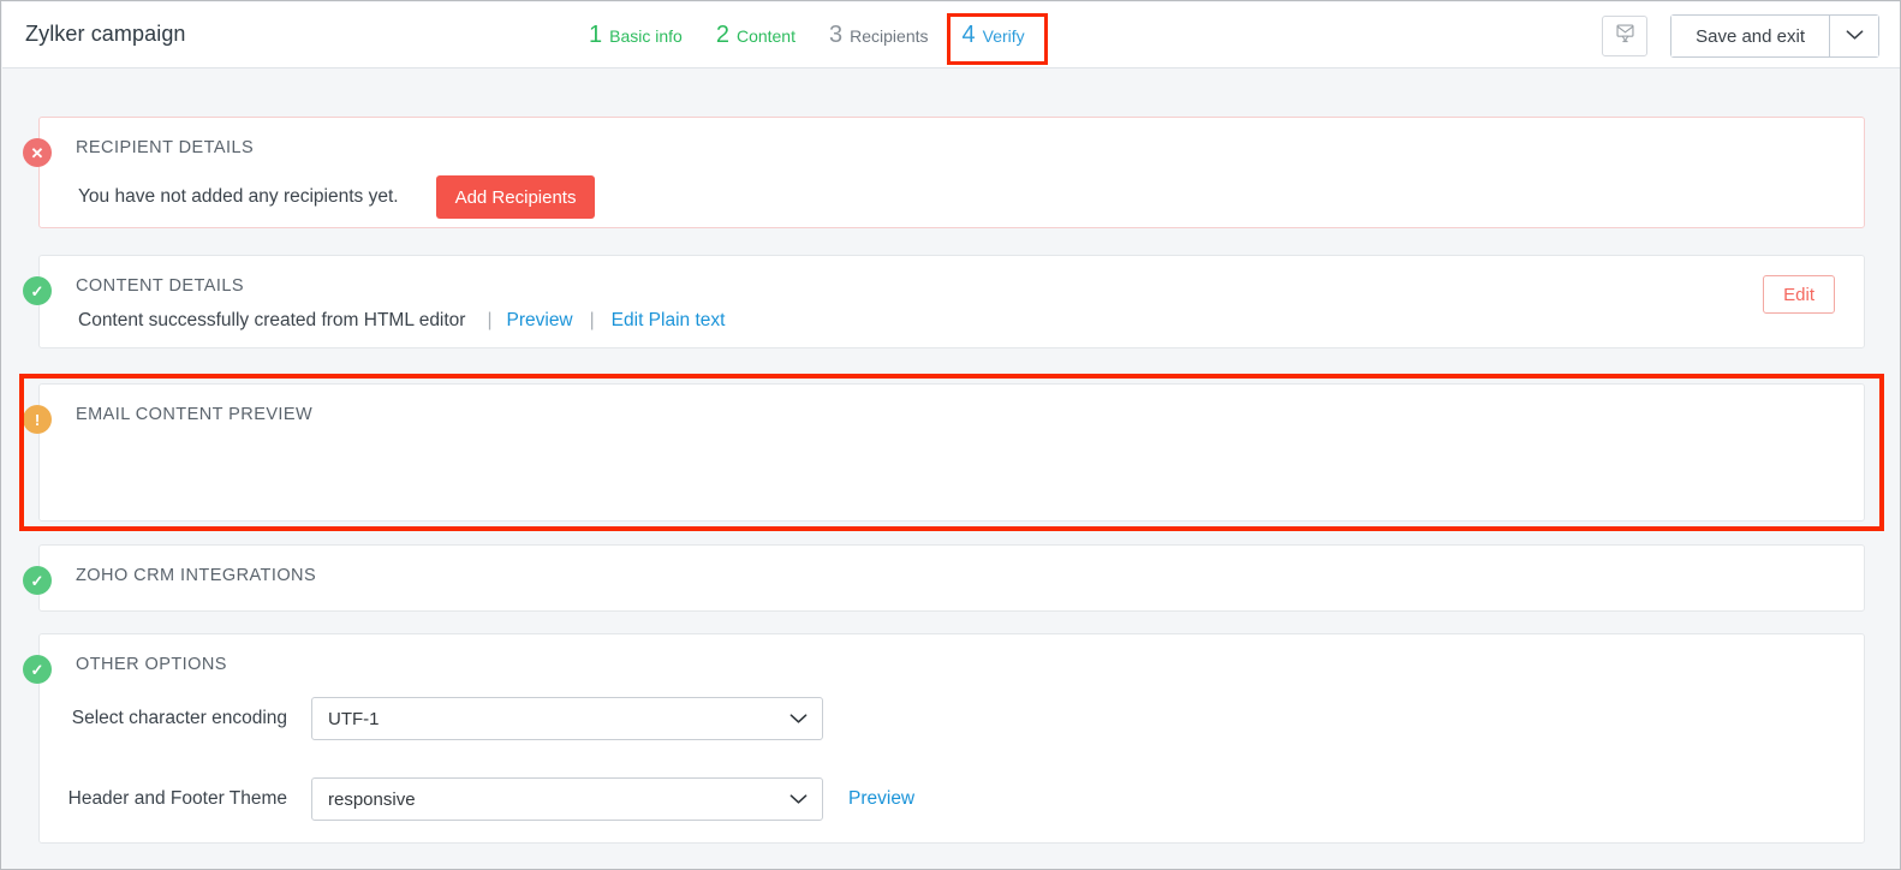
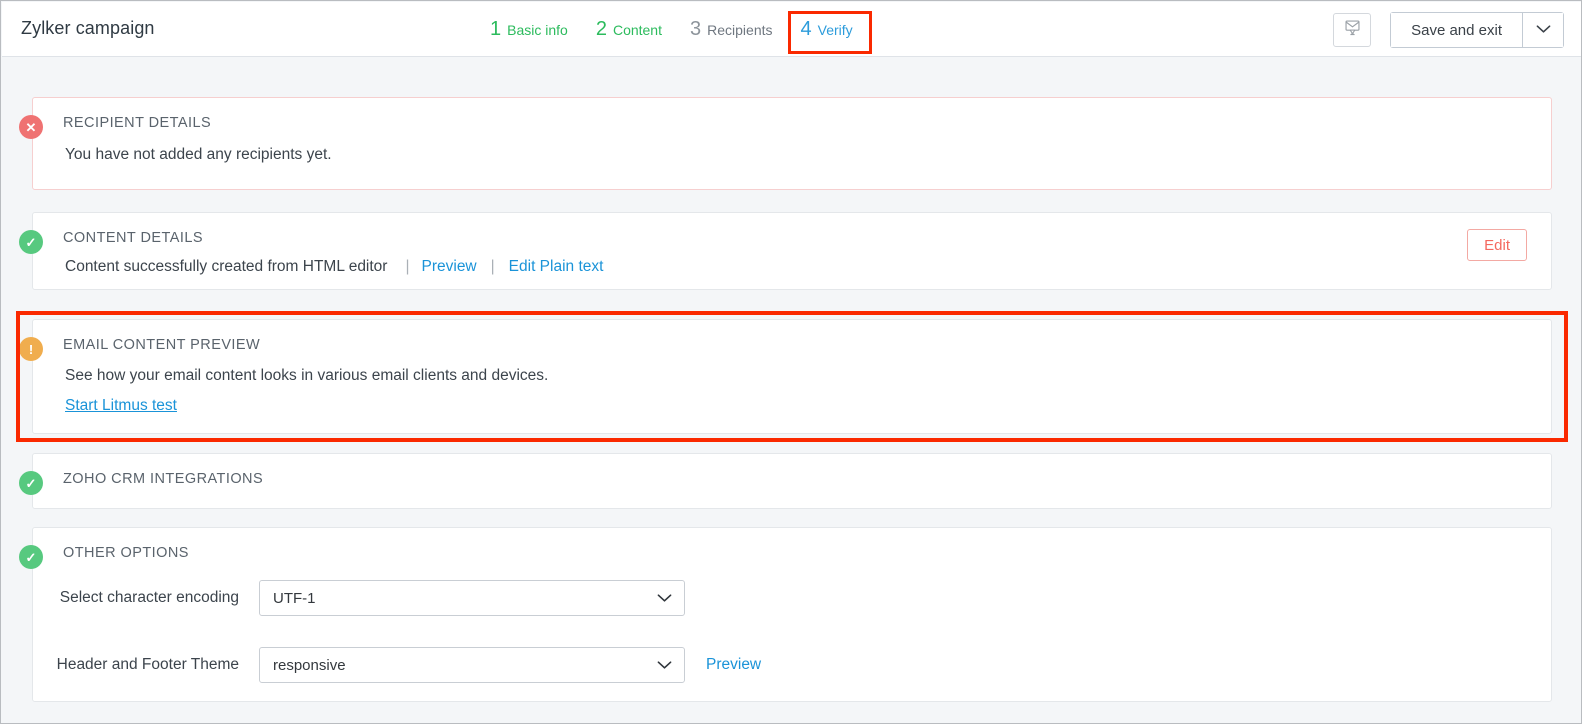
  Zylker campaign
  1
  Basic info
  2
  Content
  3
  Recipients
  4
  Verify
  Save and exit
  ✕
  RECIPIENT DETAILS
  You have not added any recipients yet.
- Add Recipients
  ✓
  CONTENT DETAILS
  Content successfully created from HTML editor
  |
  Preview
  |
  Edit Plain text
  Edit
  !
  EMAIL CONTENT PREVIEW
+ See how your email content looks in various email clients and devices.
+ Start Litmus test
  ✓
  ZOHO CRM INTEGRATIONS
  ✓
  OTHER OPTIONS
  Select character encoding
  UTF-1
  Header and Footer Theme
  responsive
  Preview
